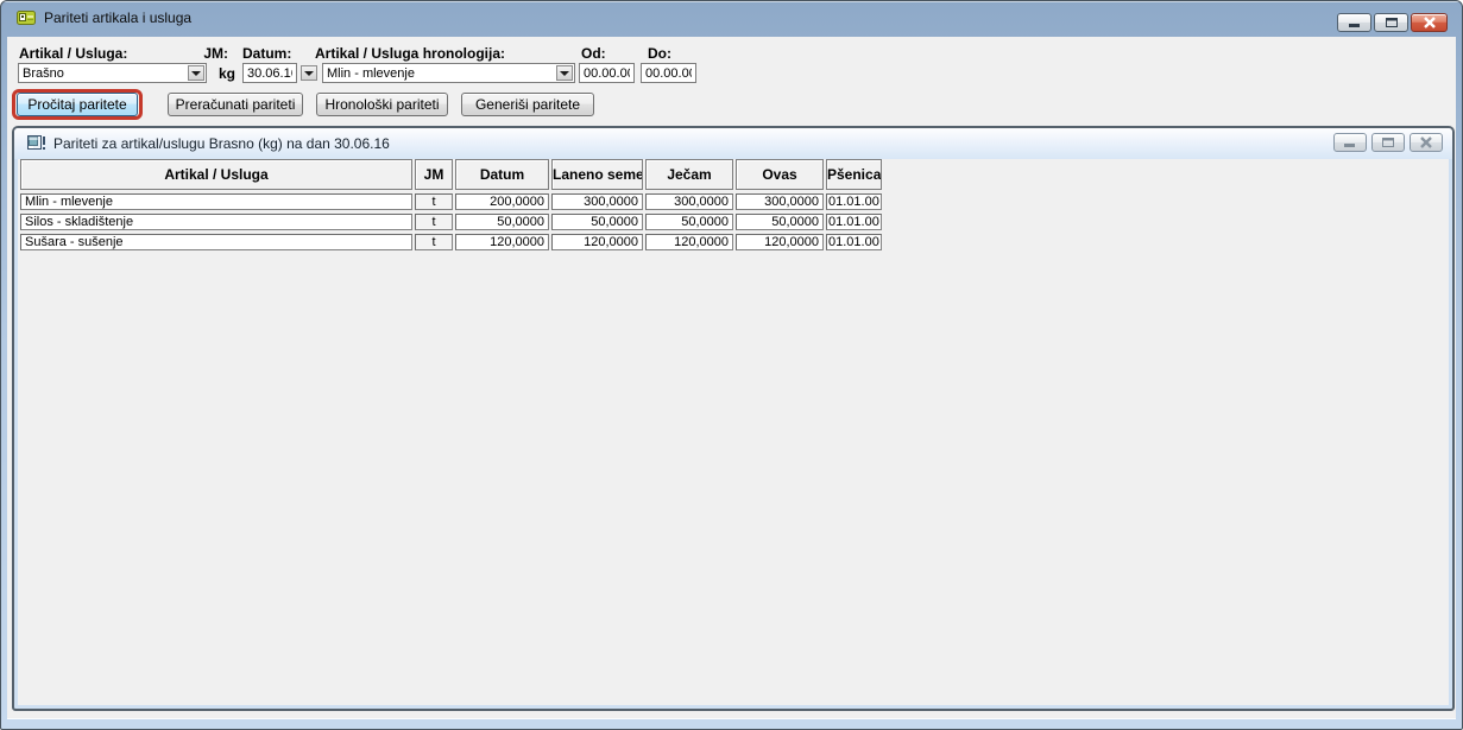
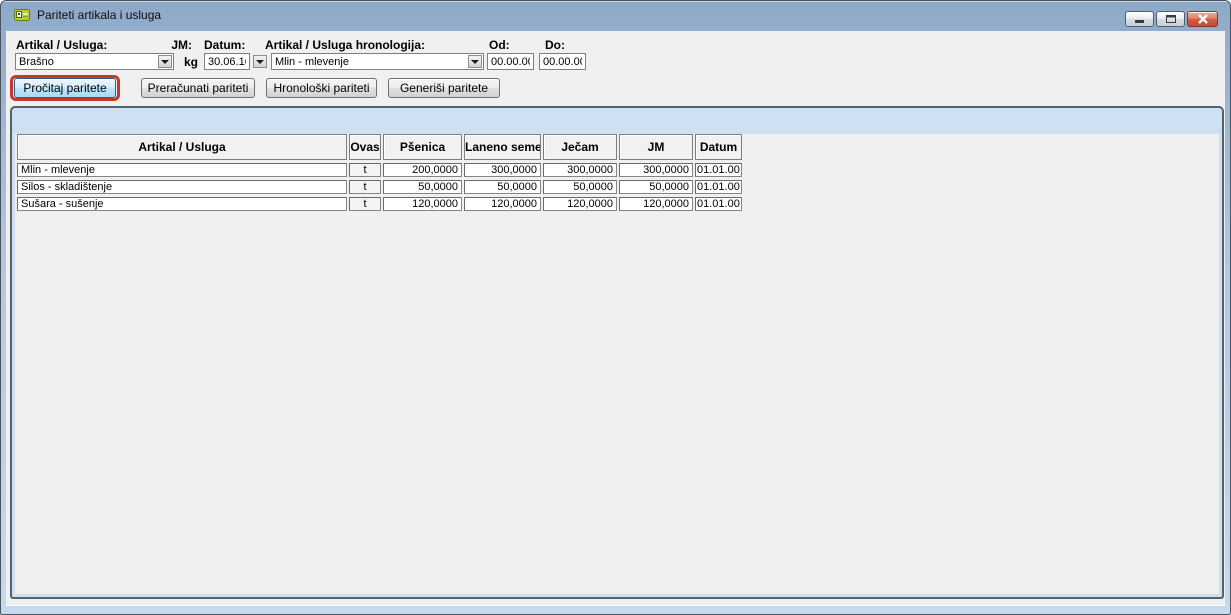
  Pariteti artikala i usluga
  Artikal / Usluga:
  JM:
  Datum:
  Artikal / Usluga hronologija:
  Od:
  Do:
  Brašno
  kg
  30.06.1
  Mlin - mlevenje
  00.00.0
  00.00.0
  Pročitaj paritete
  Preračunati pariteti
  Hronološki pariteti
  Generiši paritete
- Pariteti za artikal/uslugu Brasno (kg) na dan 30.06.16
  Artikal / Usluga
- JM
+ Ovas
- Datum
+ Pšenica
  Laneno seme
  Ječam
- Ovas
+ JM
- Pšenica
+ Datum
  Mlin - mlevenje
  t
  200,0000
  300,0000
  300,0000
  300,0000
  01.01.00
  Silos - skladištenje
  t
  50,0000
  50,0000
  50,0000
  50,0000
  01.01.00
  Sušara - sušenje
  t
  120,0000
  120,0000
  120,0000
  120,0000
  01.01.00
